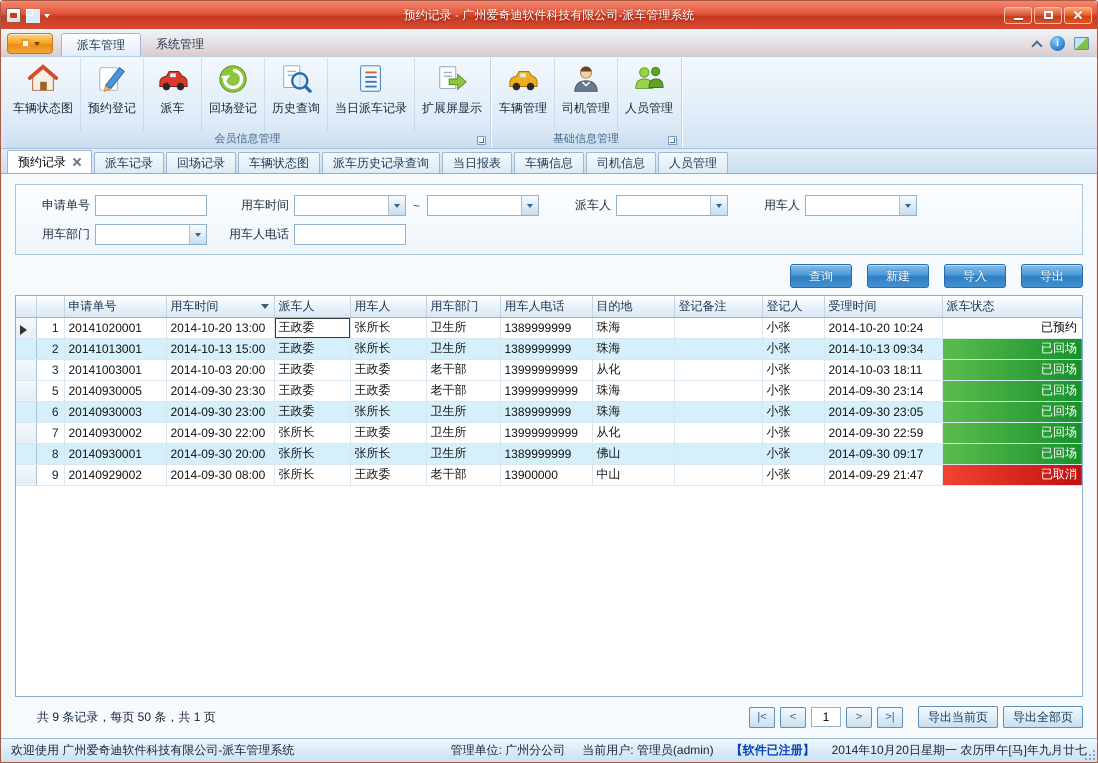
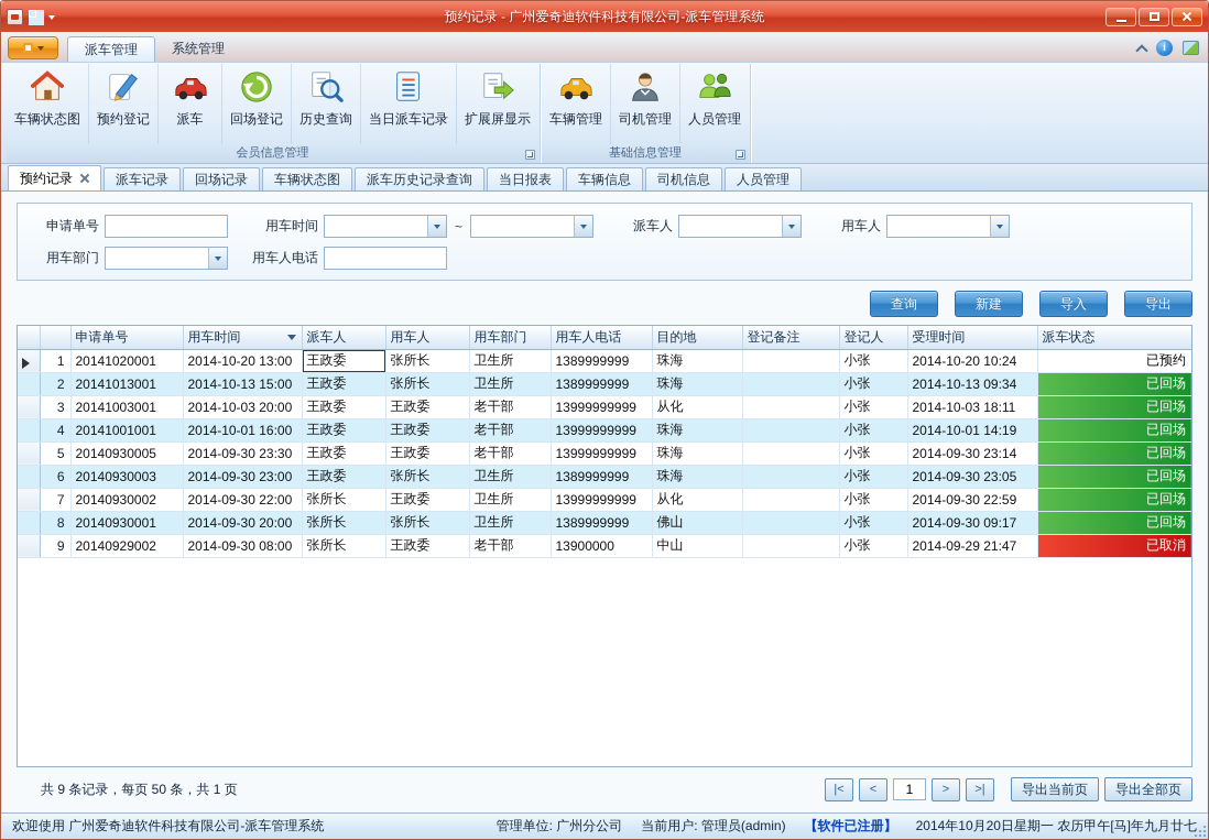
  预约记录 - 广州爱奇迪软件科技有限公司-派车管理系统
  派车管理
  系统管理
  车辆状态图
  预约登记
  派车
  回场登记
  历史查询
  当日派车记录
  扩展屏显示
  会员信息管理
  车辆管理
  司机管理
  人员管理
  基础信息管理
  预约记录
  派车记录
  回场记录
  车辆状态图
  派车历史记录查询
  当日报表
  车辆信息
  司机信息
  人员管理
  申请单号
  用车时间
  ~
  派车人
  用车人
  用车部门
  用车人电话
  查询
  新建
  导入
  导出
  		申请单号	用车时间	派车人	用车人	用车部门	用车人电话	目的地	登记备注	登记人	受理时间	派车状态
  	1	20141020001	2014-10-20 13:00	王政委	张所长	卫生所	1389999999	珠海		小张	2014-10-20 10:24	已预约
  	2	20141013001	2014-10-13 15:00	王政委	张所长	卫生所	1389999999	珠海		小张	2014-10-13 09:34	已回场
  	3	20141003001	2014-10-03 20:00	王政委	王政委	老干部	13999999999	从化		小张	2014-10-03 18:11	已回场
+ 	4	20141001001	2014-10-01 16:00	王政委	王政委	老干部	13999999999	珠海		小张	2014-10-01 14:19	已回场
  	5	20140930005	2014-09-30 23:30	王政委	王政委	老干部	13999999999	珠海		小张	2014-09-30 23:14	已回场
  	6	20140930003	2014-09-30 23:00	王政委	张所长	卫生所	1389999999	珠海		小张	2014-09-30 23:05	已回场
  	7	20140930002	2014-09-30 22:00	张所长	王政委	卫生所	13999999999	从化		小张	2014-09-30 22:59	已回场
  	8	20140930001	2014-09-30 20:00	张所长	张所长	卫生所	1389999999	佛山		小张	2014-09-30 09:17	已回场
  	9	20140929002	2014-09-30 08:00	张所长	王政委	老干部	13900000	中山		小张	2014-09-29 21:47	已取消
  共 9 条记录，每页 50 条，共 1 页
  |<
  <
  1
  >
  >|
  导出当前页
  导出全部页
  欢迎使用 广州爱奇迪软件科技有限公司-派车管理系统
  管理单位: 广州分公司
  当前用户: 管理员(admin)
  【软件已注册】
  2014年10月20日星期一 农历甲午[马]年九月廿七
